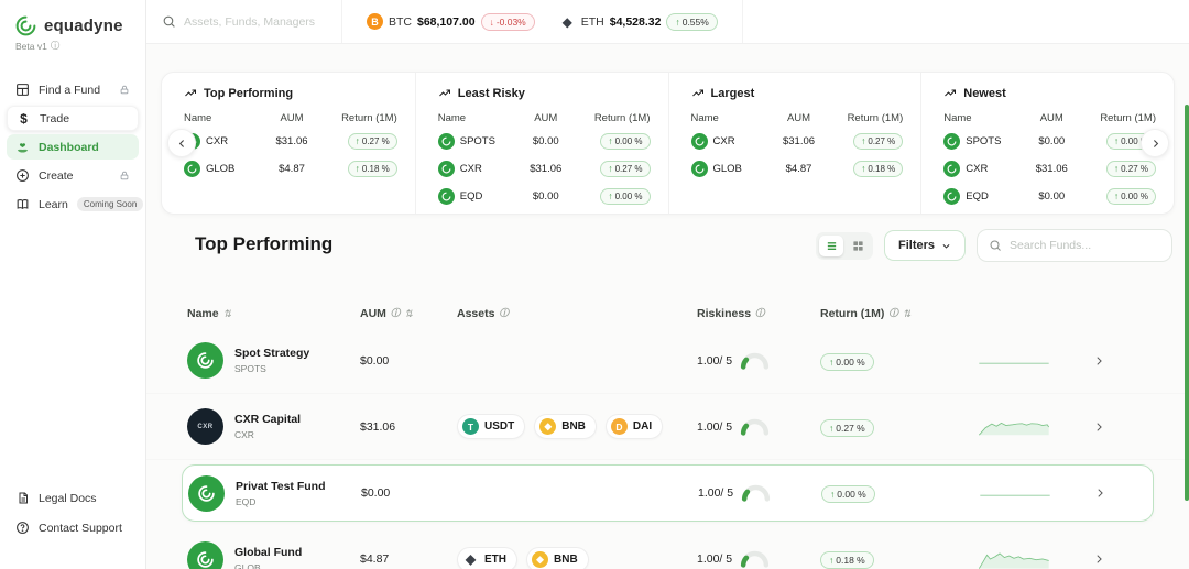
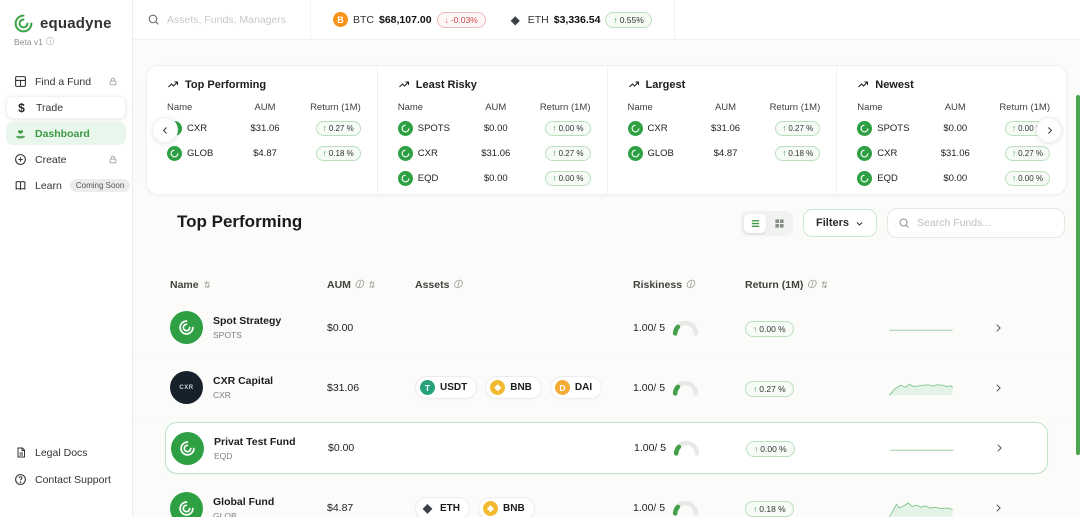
  equadyne
  Beta v1
  Find a Fund
  $
  Trade
  Dashboard
  Create
  Learn
  Coming Soon
  Legal Docs
  Contact Support
  Assets, Funds, Managers
  B
  BTC
  $68,107.00
  -0.03%
  ◆
  ETH
- $4,528.32
+ $3,336.54
  0.55%
  Top Performing
  Name
  AUM
  Return (1M)
  CXR
  $31.06
  0.27 %
  GLOB
  $4.87
  0.18 %
  Least Risky
  Name
  AUM
  Return (1M)
  SPOTS
  $0.00
  0.00 %
  CXR
  $31.06
  0.27 %
  EQD
  $0.00
  0.00 %
  Largest
  Name
  AUM
  Return (1M)
  CXR
  $31.06
  0.27 %
  GLOB
  $4.87
  0.18 %
  Newest
  Name
  AUM
  Return (1M)
  SPOTS
  $0.00
  0.00
  CXR
  $31.06
  0.27 %
  EQD
  $0.00
  0.00 %
  Top Performing
  Filters
  Search Funds...
  Name
  AUM
  Assets
  Riskiness
  Return (1M)
  Spot Strategy
  SPOTS
  $0.00
  1.00/ 5
  0.00 %
  CXR Capital
  CXR
  $31.06
  T
  USDT
  ◆
  BNB
  D
  DAI
  1.00/ 5
  0.27 %
  Privat Test Fund
  EQD
  $0.00
  1.00/ 5
  0.00 %
  Global Fund
  GLOB
  $4.87
  ◆
  ETH
  ◆
  BNB
  1.00/ 5
  0.18 %
